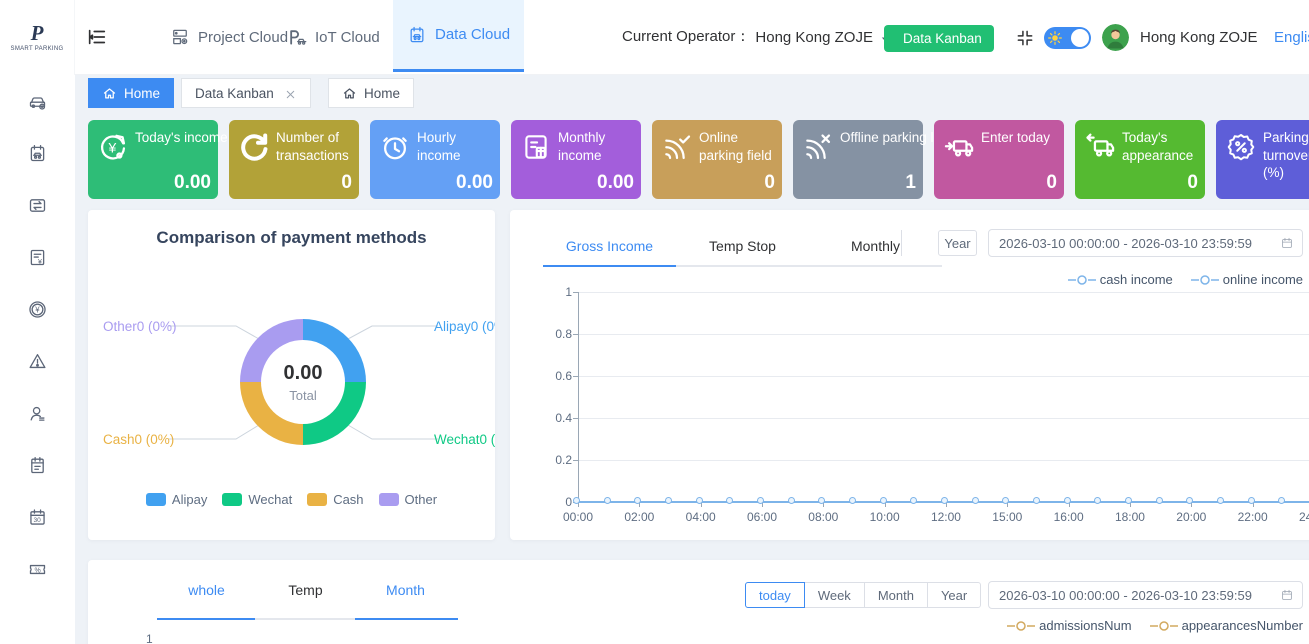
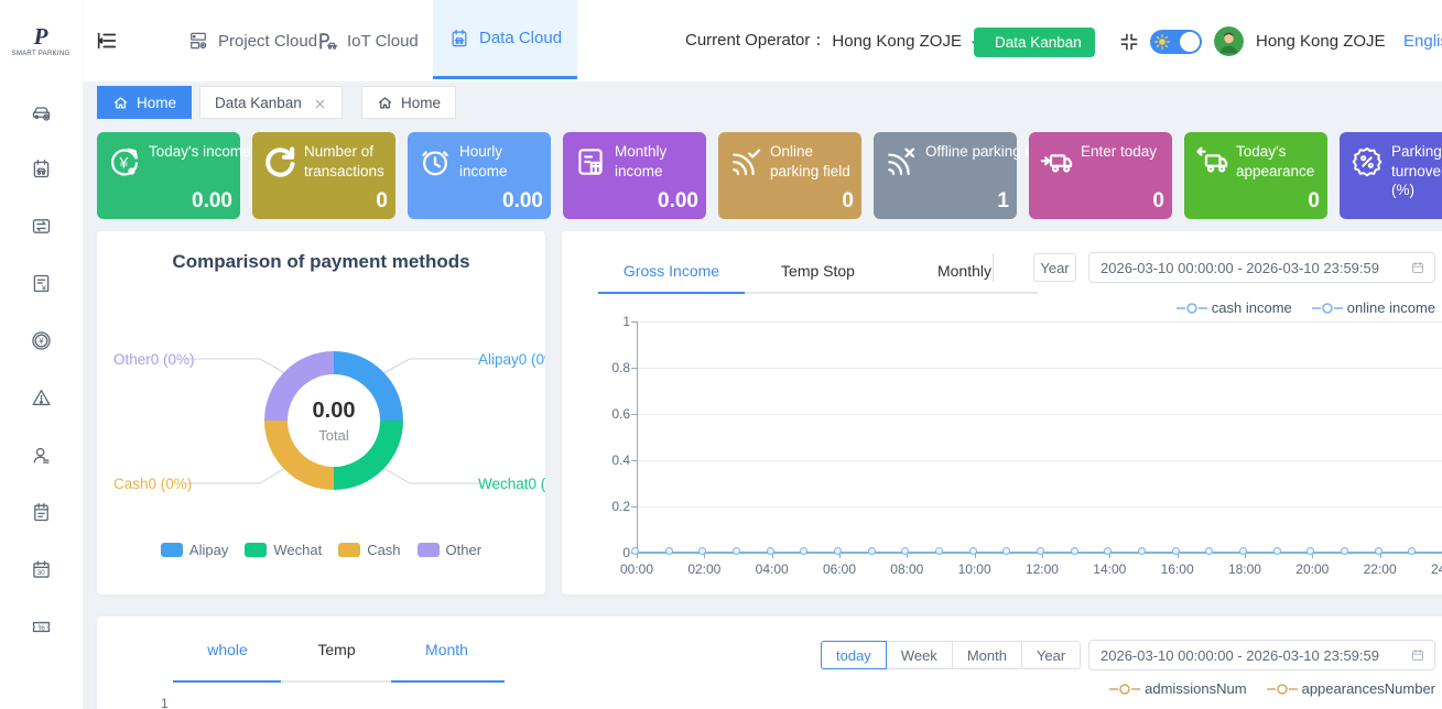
  Project Cloud
  IoT Cloud
  Data Cloud
  Current Operator：
  Hong Kong ZOJE
  Data Kanban
  Hong Kong ZOJE
  Engli
  P
  ¥
  Home
  Data Kanban
  Home
  ¥
  Today's income
  0.00
  Number of transactions
  0
  Hourly income
  0.00
  Monthly income
  0.00
  Online parking field
  0
  Offline parking l
  1
  Enter today
  0
  Today's appearance
  0
  Parking turnove (%)
  Comparison of payment methods
  0.00
  Total
  Other0 (0%)
  Alipay0 (0
  Cash0 (0%)
  Wechat0 (
  Alipay
  Wechat
  Cash
  Other
  Gross Income
  Temp Stop
  Monthly
  Year
  2026-03-10 00:00:00 - 2026-03-10 23:59:59
  cash income
  online income
  1
  0.8
  0.6
  0.4
  0.2
  0
  00:00
  02:00
  04:00
  06:00
  08:00
  10:00
  12:00
- 15:00
+ 14:00
  16:00
  18:00
  20:00
  22:00
  whole
  Temp
  Month
  today
  Week
  Month
  Year
  2026-03-10 00:00:00 - 2026-03-10 23:59:59
  admissionsNum
  appearancesNumber
  1
